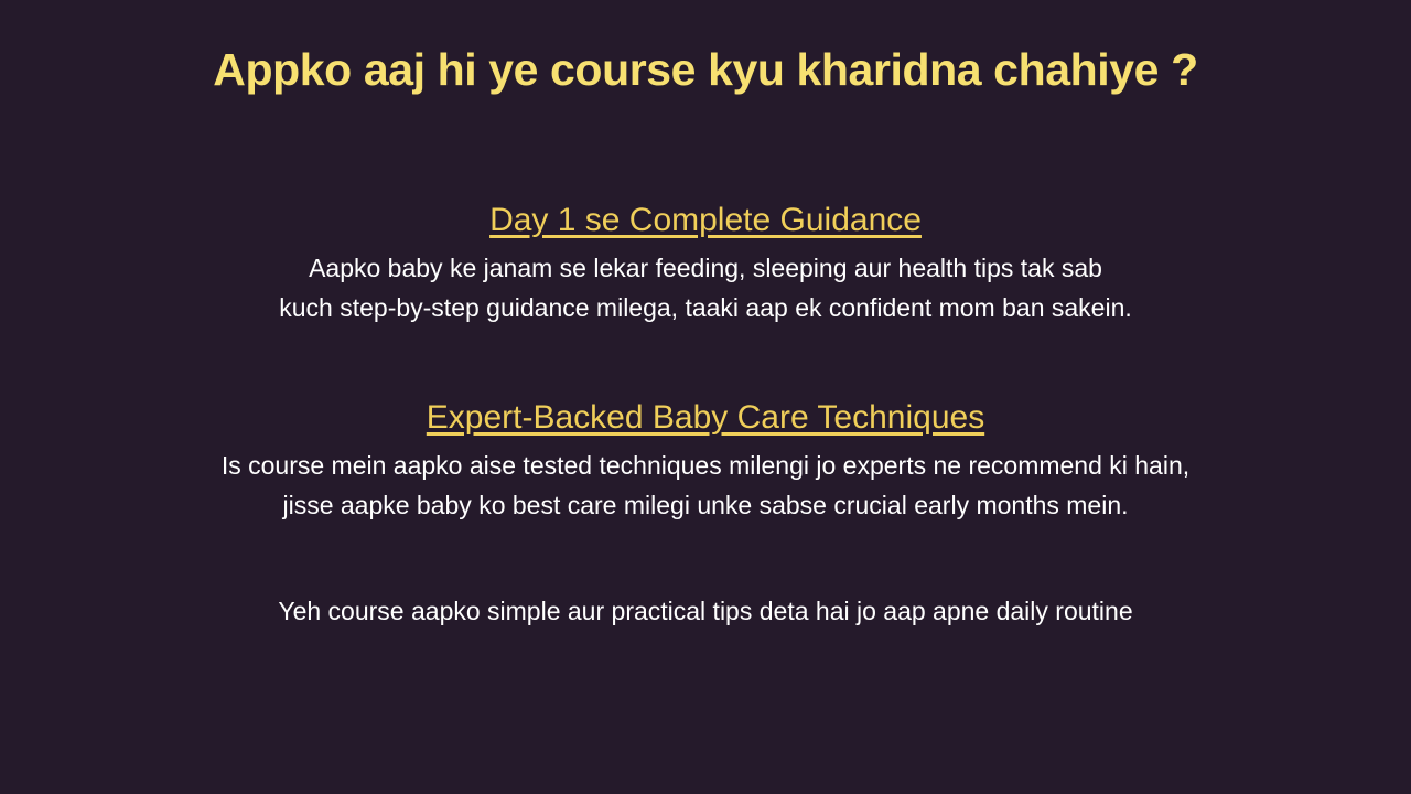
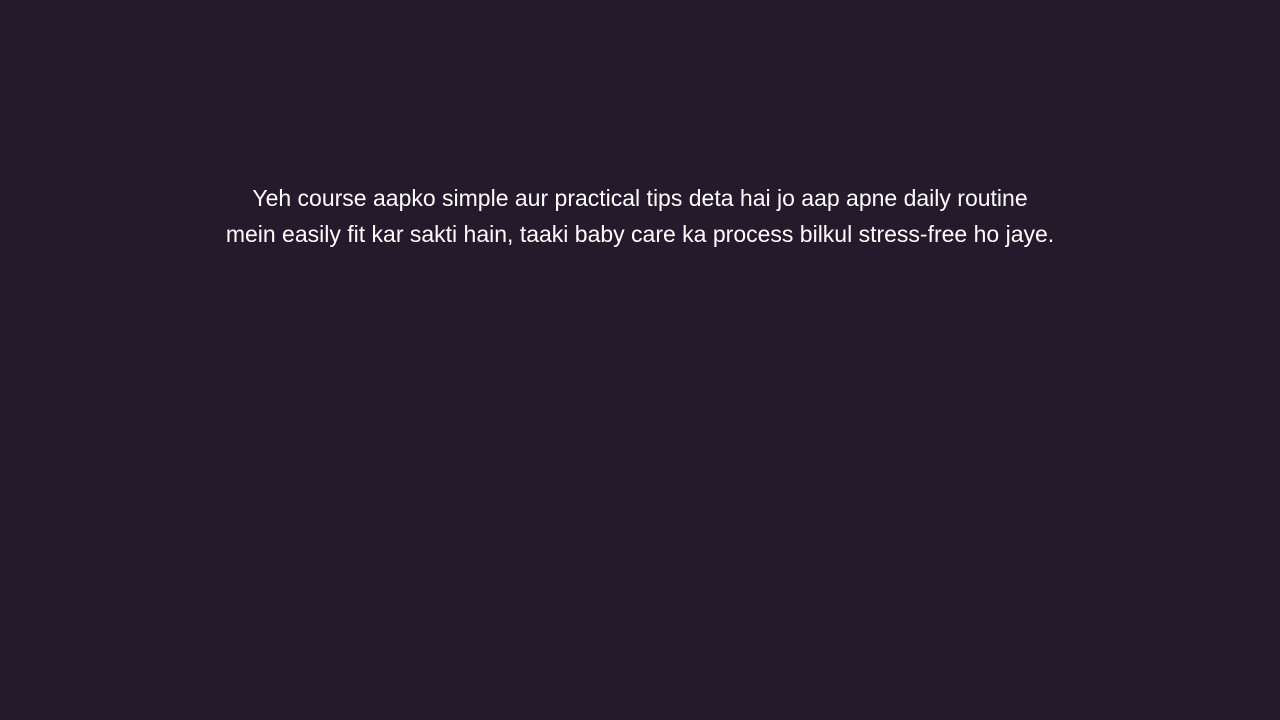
- Appko aaj hi ye course kyu kharidna chahiye ?
- Day 1 se Complete Guidance
- Aapko baby ke janam se lekar feeding, sleeping aur health tips tak sab
- kuch step-by-step guidance milega, taaki aap ek confident mom ban sakein.
- Expert-Backed Baby Care Techniques
- Is course mein aapko aise tested techniques milengi jo experts ne recommend ki hain,
- jisse aapke baby ko best care milegi unke sabse crucial early months mein.
  Yeh course aapko simple aur practical tips deta hai jo aap apne daily routine
+ mein easily fit kar sakti hain, taaki baby care ka process bilkul stress-free ho jaye.
